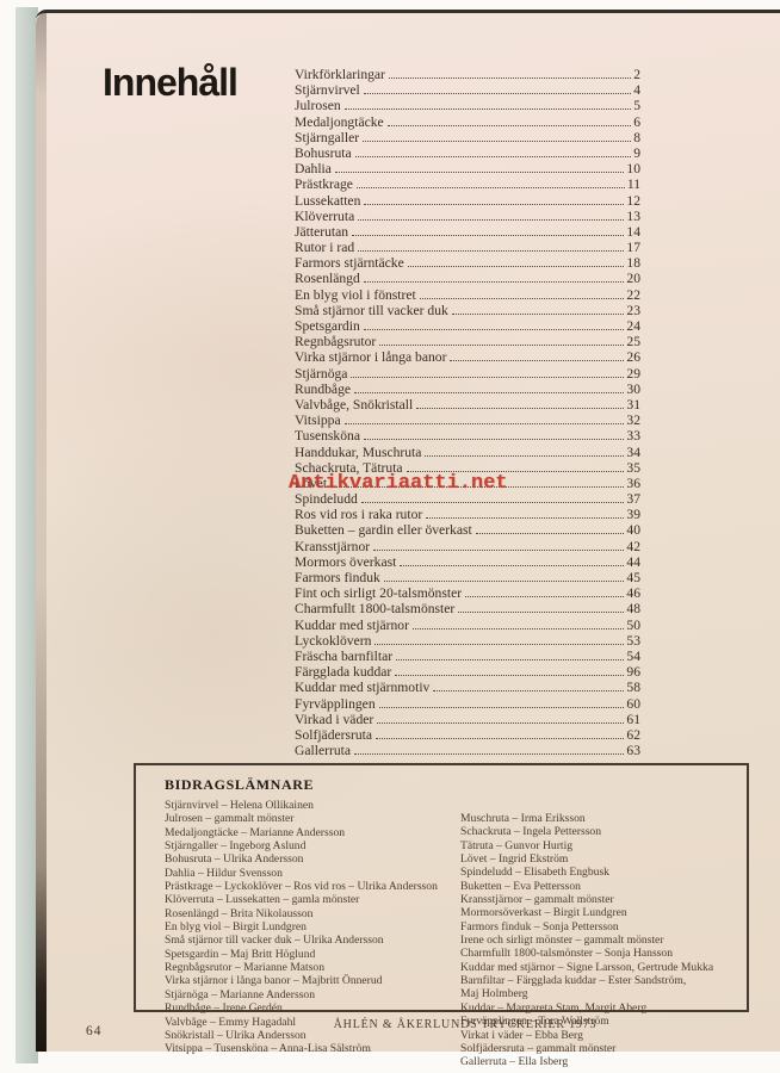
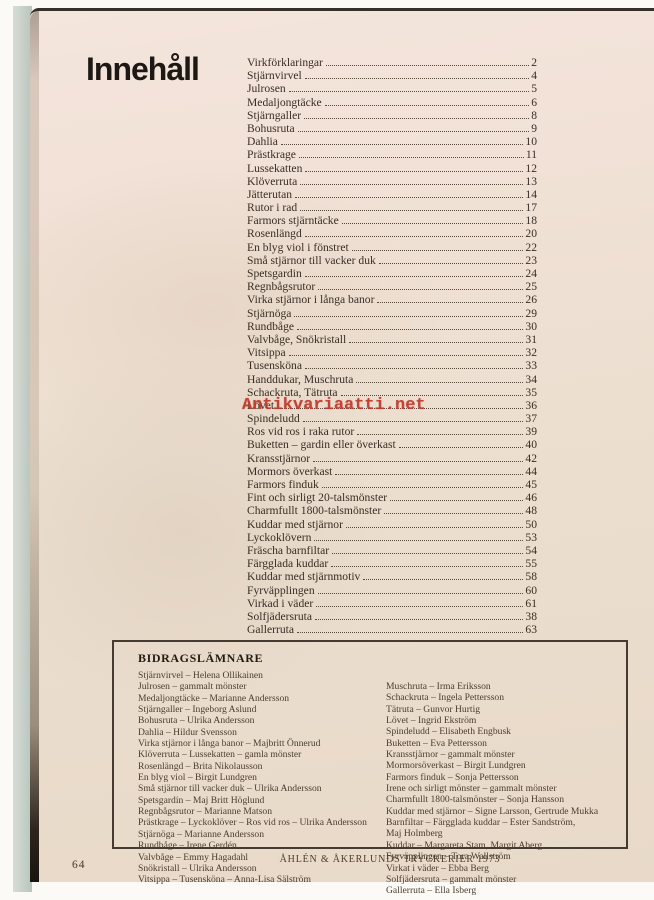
  Innehåll
  Virkförklaringar
  2
  Stjärnvirvel
  4
  Julrosen
  5
  Medaljongtäcke
  6
  Stjärngaller
  8
  Bohusruta
  9
  Dahlia
  10
  Prästkrage
  11
  Lussekatten
  12
  Klöverruta
  13
  Jätterutan
  14
  Rutor i rad
  17
  Farmors stjärntäcke
  18
  Rosenlängd
  20
  En blyg viol i fönstret
  22
  Små stjärnor till vacker duk
  23
  Spetsgardin
  24
  Regnbågsrutor
  25
  Virka stjärnor i långa banor
  26
  Stjärnöga
  29
  Rundbåge
  30
  Valvbåge, Snökristall
  31
  Vitsippa
  32
  Tusensköna
  33
  Handdukar, Muschruta
  34
  Schackruta, Tätruta
  35
  Lövet
  36
  Spindeludd
  37
  Ros vid ros i raka rutor
  39
  Buketten – gardin eller överkast
  40
  Kransstjärnor
  42
  Mormors överkast
  44
  Farmors finduk
  45
  Fint och sirligt 20-talsmönster
  46
  Charmfullt 1800-talsmönster
  48
  Kuddar med stjärnor
  50
  Lyckoklövern
  53
  Fräscha barnfiltar
  54
  Färgglada kuddar
- 96
+ 55
  Kuddar med stjärnmotiv
  58
  Fyrväpplingen
  60
  Virkad i väder
  61
  Solfjädersruta
- 62
+ 38
  Gallerruta
  63
  Antikvariaatti.net
  BIDRAGSLÄMNARE
  Stjärnvirvel – Helena Ollikainen
  Julrosen – gammalt mönster
  Medaljongtäcke – Marianne Andersson
  Stjärngaller – Ingeborg Aslund
  Bohusruta – Ulrika Andersson
  Dahlia – Hildur Svensson
- Prästkrage – Lyckoklöver – Ros vid ros – Ulrika Andersson
+ Virka stjärnor i långa banor – Majbritt Önnerud
  Klöverruta – Lussekatten – gamla mönster
  Rosenlängd – Brita Nikolausson
  En blyg viol – Birgit Lundgren
  Små stjärnor till vacker duk – Ulrika Andersson
  Spetsgardin – Maj Britt Höglund
  Regnbågsrutor – Marianne Matson
- Virka stjärnor i långa banor – Majbritt Önnerud
+ Prästkrage – Lyckoklöver – Ros vid ros – Ulrika Andersson
  Stjärnöga – Marianne Andersson
  Rundbåge – Irene Gerdén
  Valvbåge – Emmy Hagadahl
  Snökristall – Ulrika Andersson
  Vitsippa – Tusensköna – Anna-Lisa Sälström
  Muschruta – Irma Eriksson
  Schackruta – Ingela Pettersson
  Tätruta – Gunvor Hurtig
  Lövet – Ingrid Ekström
  Spindeludd – Elisabeth Engbusk
  Buketten – Eva Pettersson
  Kransstjärnor – gammalt mönster
  Mormorsöverkast – Birgit Lundgren
  Farmors finduk – Sonja Pettersson
  Irene och sirligt mönster – gammalt mönster
  Charmfullt 1800-talsmönster – Sonja Hansson
  Kuddar med stjärnor – Signe Larsson, Gertrude Mukka
  Barnfiltar – Färgglada kuddar – Ester Sandström,
  Maj Holmberg
  Kuddar – Margareta Stam, Margit Aberg
  Fyrväpplingen – Tora Wallström
  Virkat i väder – Ebba Berg
  Solfjädersruta – gammalt mönster
  Gallerruta – Ella Isberg
  ÅHLÉN & ÅKERLUNDS TRYCKERIER 1973
  64
